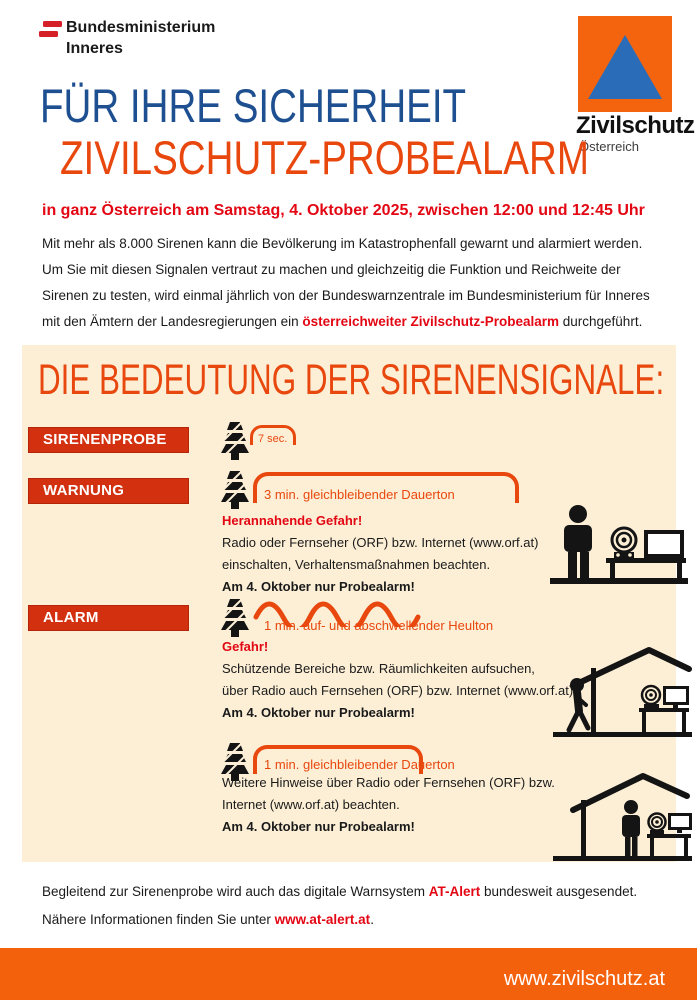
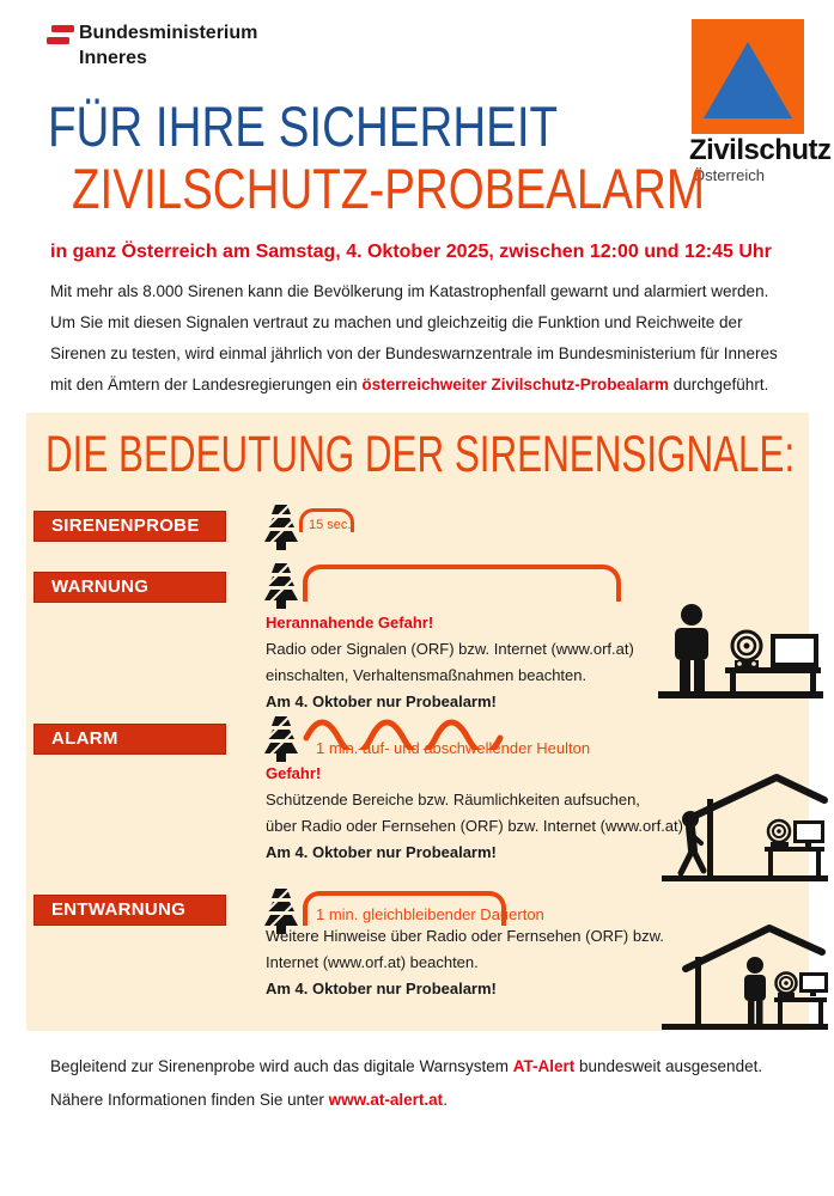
  Bundesministerium
  Inneres
  Zivilschutz
  Österreich
  FÜR IHRE SICHERHEIT
  ZIVILSCHUTZ-PROBEALARM
  in ganz Österreich am Samstag, 4. Oktober 2025, zwischen 12:00 und 12:45 Uhr
  Mit mehr als 8.000 Sirenen kann die Bevölkerung im Katastrophenfall gewarnt und alarmiert werden. Um Sie mit diesen Signalen vertraut zu machen und gleichzeitig die Funktion und Reichweite der Sirenen zu testen, wird einmal jährlich von der Bundeswarnzentrale im Bundesministerium für Inneres mit den Ämtern der Landesregierungen ein österreichweiter Zivilschutz-Probealarm durchgeführt.
  DIE BEDEUTUNG DER SIRENENSIGNALE:
  SIRENENPROBE
  WARNUNG
  ALARM
+ ENTWARNUNG
- 7 sec.
+ 15 sec.
- 3 min. gleichbleibender Dauerton
  1 min. auf- und abschwellender Heulton
  1 min. gleichbleibender Dauerton
  Herannahende Gefahr!
- Radio oder Fernseher (ORF) bzw. Internet (www.orf.at)
+ Radio oder Signalen (ORF) bzw. Internet (www.orf.at)
  einschalten, Verhaltensmaßnahmen beachten.
  Am 4. Oktober nur Probealarm!
  Gefahr!
  Schützende Bereiche bzw. Räumlichkeiten aufsuchen,
- über Radio auch Fernsehen (ORF) bzw. Internet (www.orf.at)
+ über Radio oder Fernsehen (ORF) bzw. Internet (www.orf.at)
  Am 4. Oktober nur Probealarm!
  Weitere Hinweise über Radio oder Fernsehen (ORF) bzw.
  Internet (www.orf.at) beachten.
  Am 4. Oktober nur Probealarm!
  Begleitend zur Sirenenprobe wird auch das digitale Warnsystem AT-Alert bundesweit ausgesendet.
  Nähere Informationen finden Sie unter www.at-alert.at.
- www.zivilschutz.at
